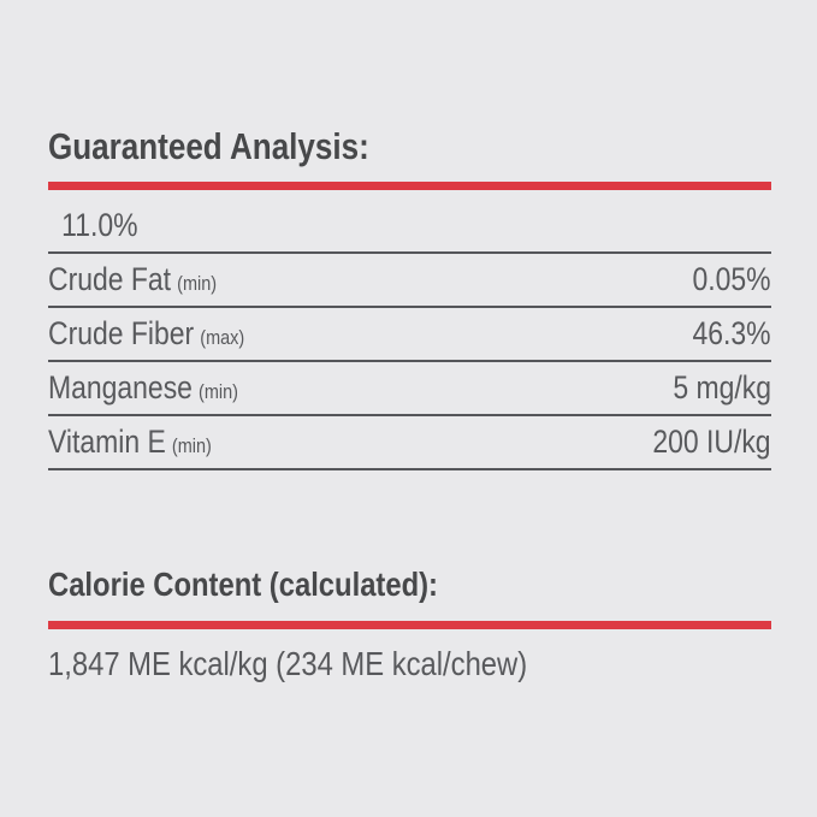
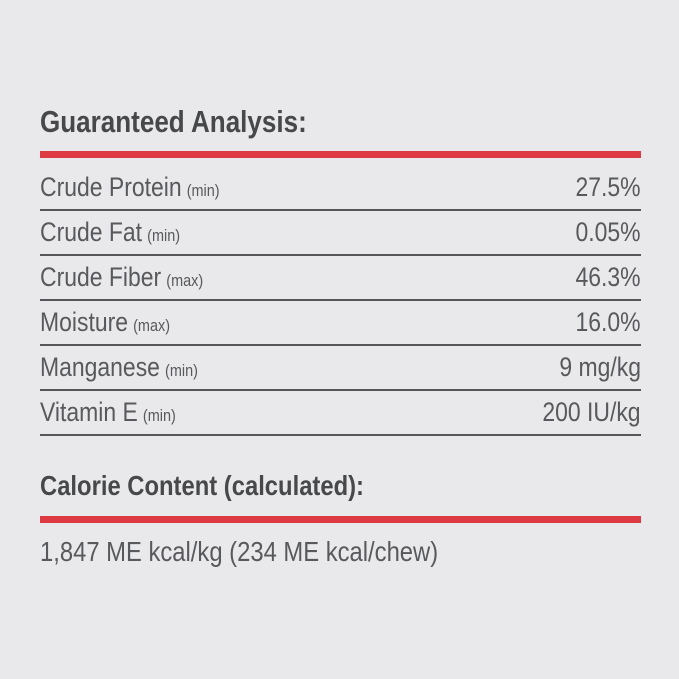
  Guaranteed Analysis:
+ Crude Protein (min)
- 11.0%
+ 27.5%
  Crude Fat (min)
  0.05%
  Crude Fiber (max)
  46.3%
+ Moisture (max)
+ 16.0%
  Manganese (min)
- 5 mg/kg
+ 9 mg/kg
  Vitamin E (min)
  200 IU/kg
  Calorie Content (calculated):
  1,847 ME kcal/kg (234 ME kcal/chew)
